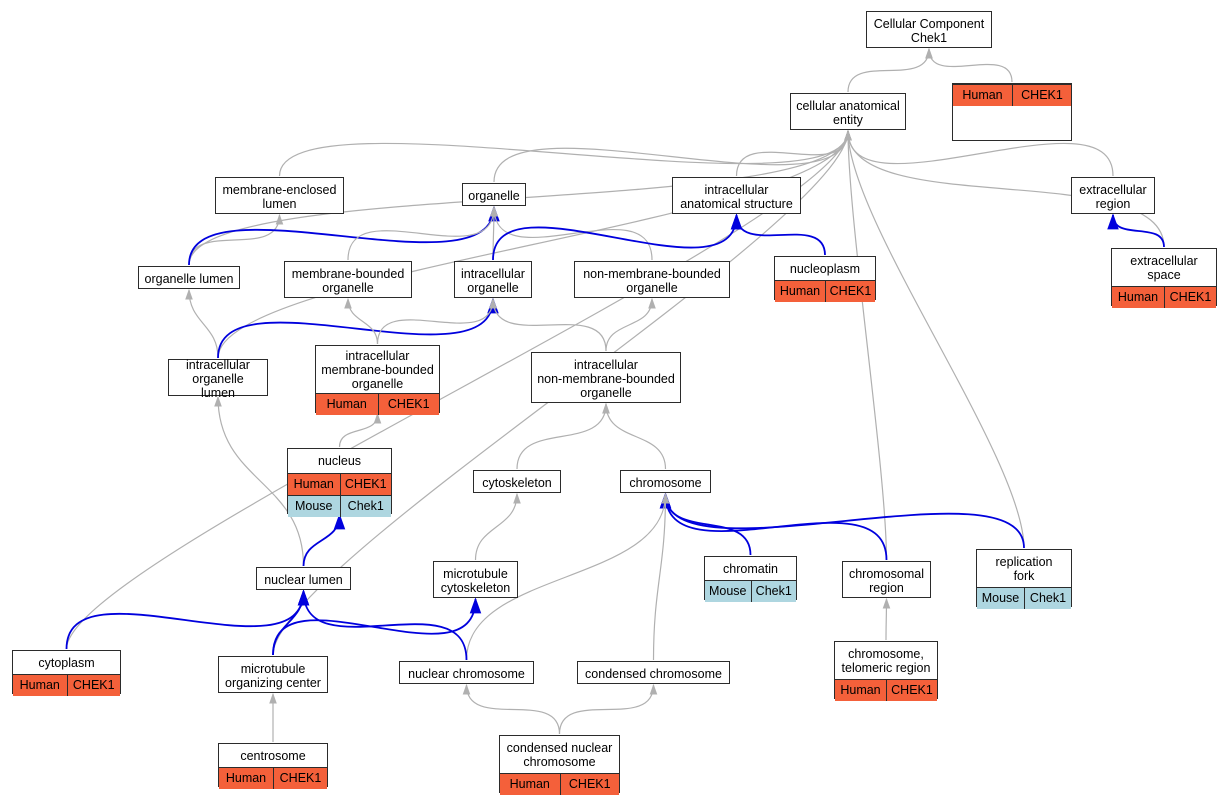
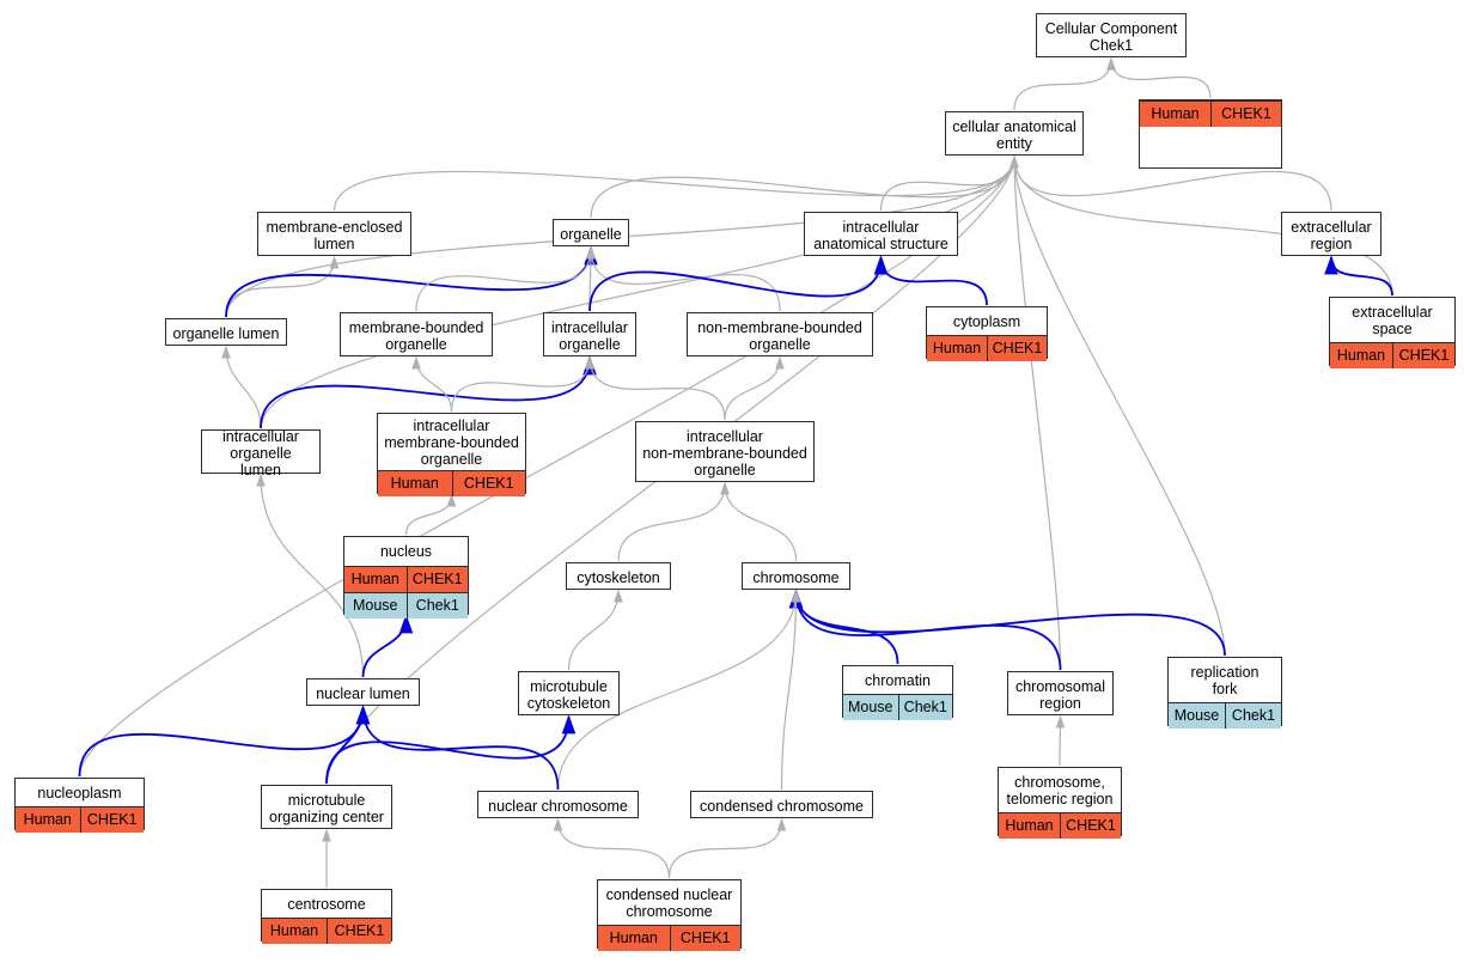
  Cellular Component
  Chek1
  cellular anatomical
  entity
  Human
  CHEK1
  membrane-enclosed
  lumen
  organelle
  intracellular
  anatomical structure
  extracellular
  region
  organelle lumen
  membrane-bounded
  organelle
  intracellular
  organelle
  non-membrane-bounded
  organelle
- nucleoplasm
+ cytoplasm
  Human
  CHEK1
  extracellular
  space
  Human
  CHEK1
  intracellular
  organelle lumen
  intracellular
  membrane-bounded
  organelle
  Human
  CHEK1
  intracellular
  non-membrane-bounded
  organelle
  nucleus
  Human
  CHEK1
  Mouse
  Chek1
  cytoskeleton
  chromosome
  chromatin
  Mouse
  Chek1
  chromosomal
  region
  replication
  fork
  Mouse
  Chek1
  nuclear lumen
  microtubule
  cytoskeleton
- cytoplasm
+ nucleoplasm
  Human
  CHEK1
  microtubule
  organizing center
  nuclear chromosome
  condensed chromosome
  chromosome,
  telomeric region
  Human
  CHEK1
  centrosome
  Human
  CHEK1
  condensed nuclear
  chromosome
  Human
  CHEK1
